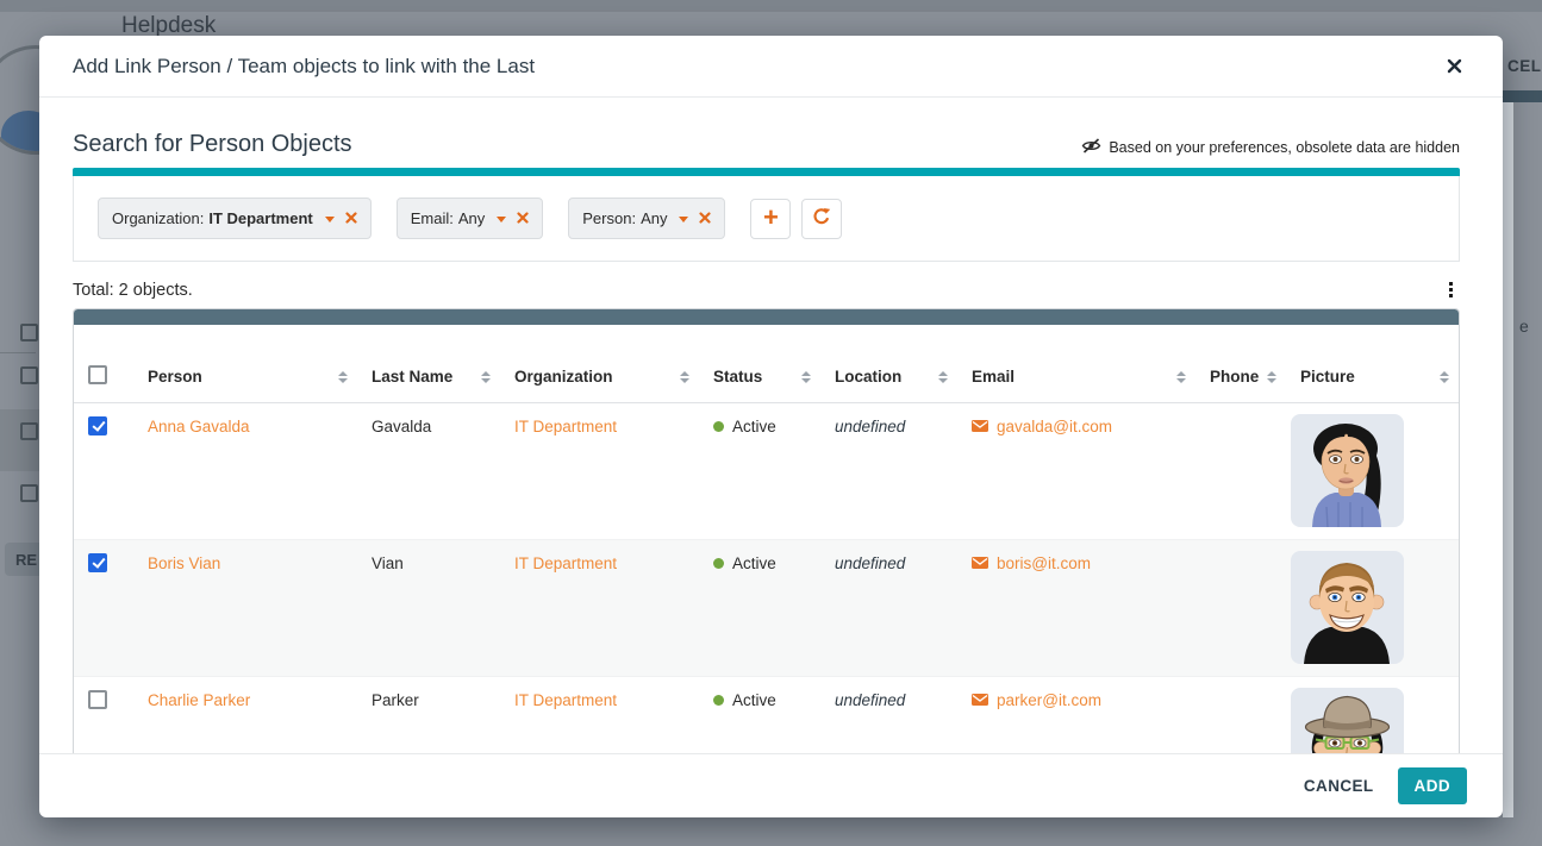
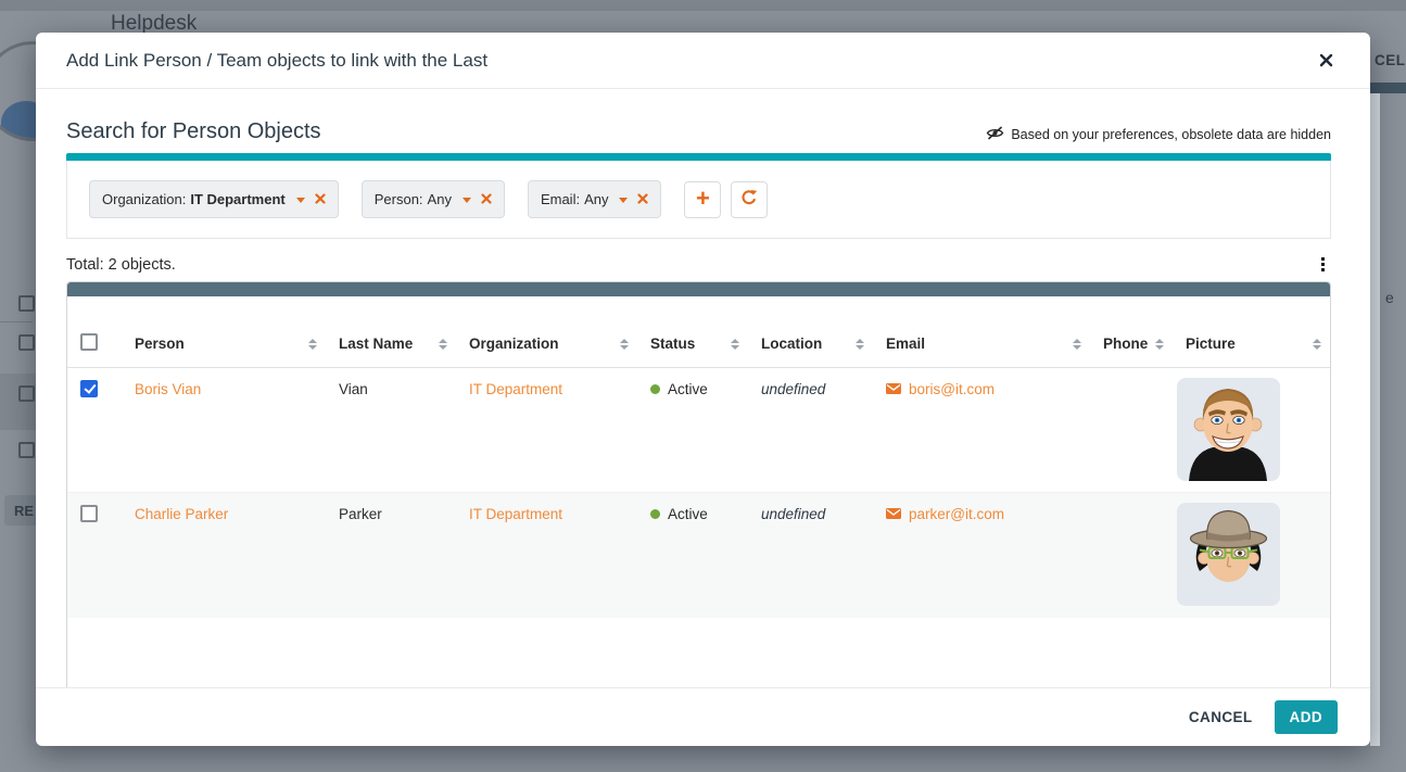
  Helpdesk
  RE
  CEL
  e
  Add Link Person / Team objects to link with the Last
  Search for Person Objects
  Based on your preferences, obsolete data are hidden
  Organization:
  IT Department
- Email:
+ Person:
  Any
- Person:
+ Email:
  Any
  +
  Total: 2 objects.
  	Person	Last Name	Organization	Status	Location	Email	Phone	Picture
- 	Anna Gavalda	Gavalda	IT Department	Active	undefined	gavalda@it.com
  	Boris Vian	Vian	IT Department	Active	undefined	boris@it.com
  	Charlie Parker	Parker	IT Department	Active	undefined	parker@it.com
  CANCEL
  ADD
